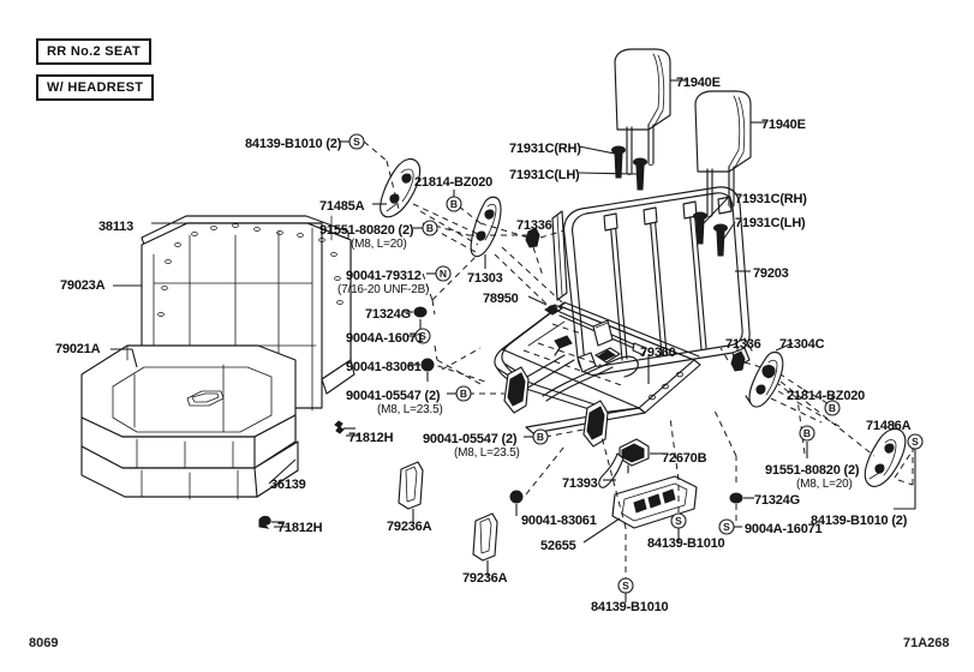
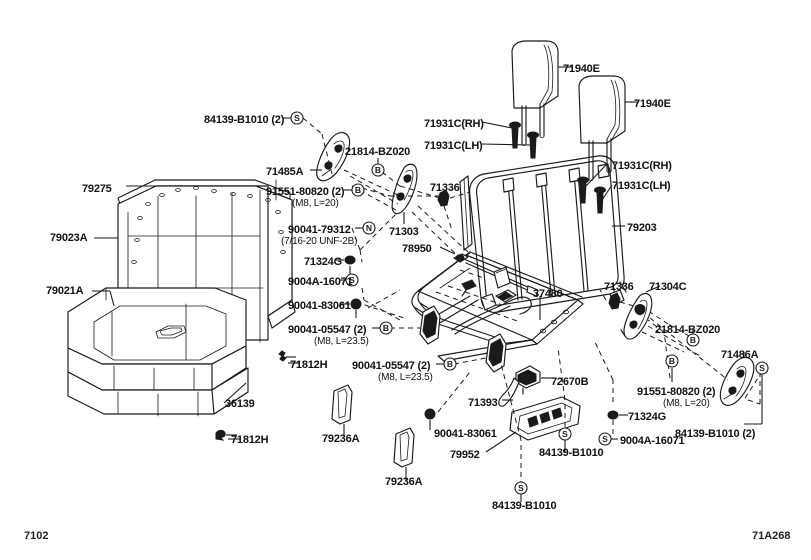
  S
  S
  S
  S
  S
  S
  B
  B
  B
  B
  B
  B
  N
- RR No.2 SEAT
- W/ HEADREST
- 8069
+ 7102
  71A268
  84139-B1010 (2)
  71485A
  21814-BZ020
  91551-80820 (2)
  (M8, L=20)
  90041-79312
  (7/16-20 UNF-2B)
  71303
  71336
  71324G
  9004A-16071
  90041-83061
  90041-05547 (2)
  (M8, L=23.5)
  90041-05547 (2)
  (M8, L=23.5)
  78950
- 79360
+ 37480
  71336
  71304C
  21814-BZ020
  71486A
  91551-80820 (2)
  (M8, L=20)
  84139-B1010 (2)
  71324G
  9004A-16071
  72670B
  71393
- 52655
+ 79952
  84139-B1010
  84139-B1010
  90041-83061
  79236A
  79236A
  71812H
  71812H
  36139
  79021A
  79023A
- 38113
+ 79275
  79203
  71940E
  71940E
  71931C(RH)
  71931C(LH)
  71931C(RH)
  71931C(LH)
